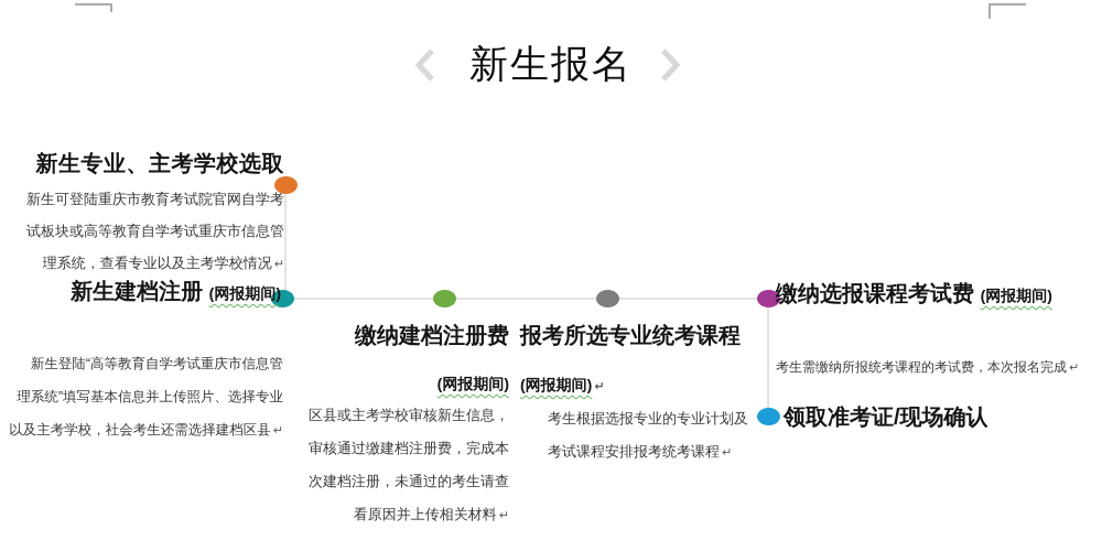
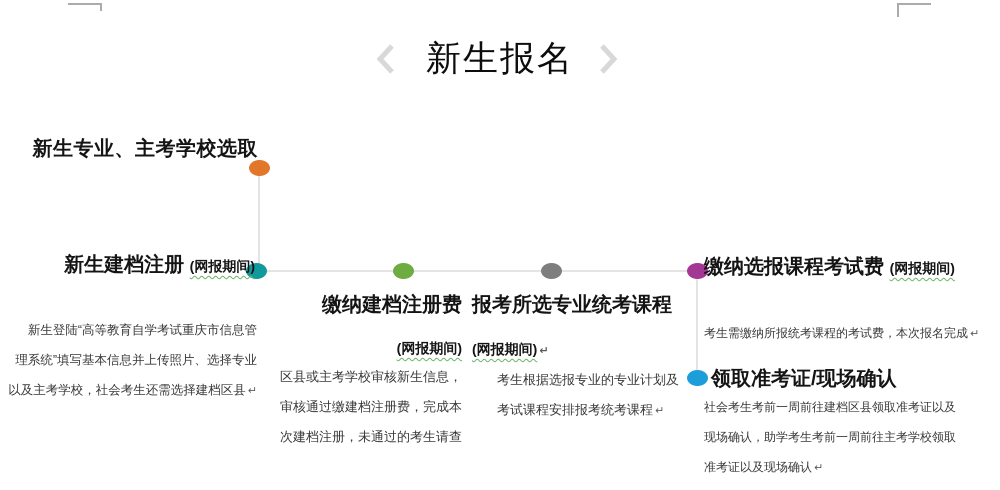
  新生报名
  新生专业、主考学校选取
- 新生可登陆重庆市教育考试院官网自学考
- 试板块或高等教育自学考试重庆市信息管
- 理系统，查看专业以及主考学校情况 ↵
  新生建档注册 (网报期间)
  新生登陆“高等教育自学考试重庆市信息管
  理系统”填写基本信息并上传照片、选择专业
  以及主考学校，社会考生还需选择建档区县 ↵
  缴纳建档注册费
  (网报期间)
  区县或主考学校审核新生信息，
  审核通过缴建档注册费，完成本
  次建档注册，未通过的考生请查
- 看原因并上传相关材料 ↵
  报考所选专业统考课程
  (网报期间) ↵
  考生根据选报专业的专业计划及
  考试课程安排报考统考课程 ↵
  缴纳选报课程考试费 (网报期间)
  考生需缴纳所报统考课程的考试费，本次报名完成 ↵
  领取准考证/现场确认
+ 社会考生考前一周前往建档区县领取准考证以及
+ 现场确认，助学考生考前一周前往主考学校领取
+ 准考证以及现场确认 ↵
